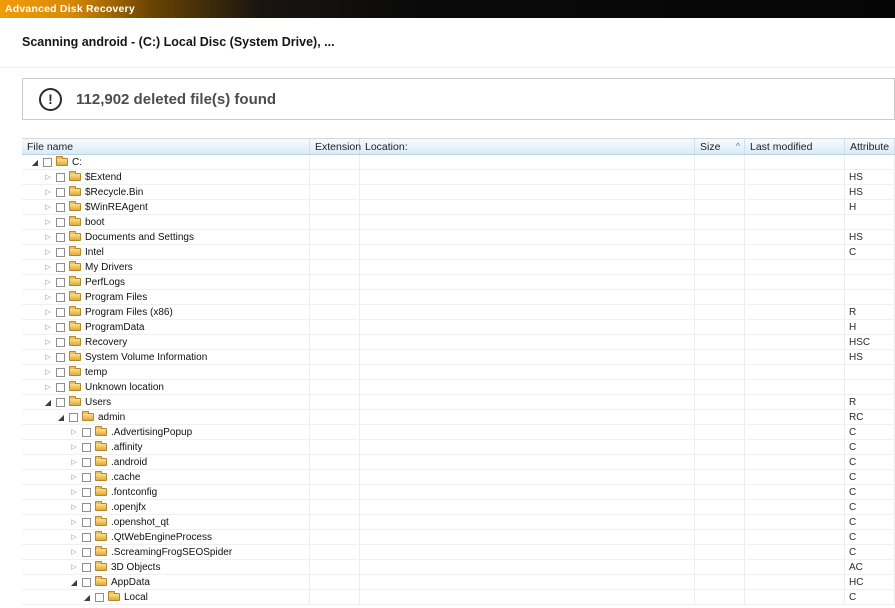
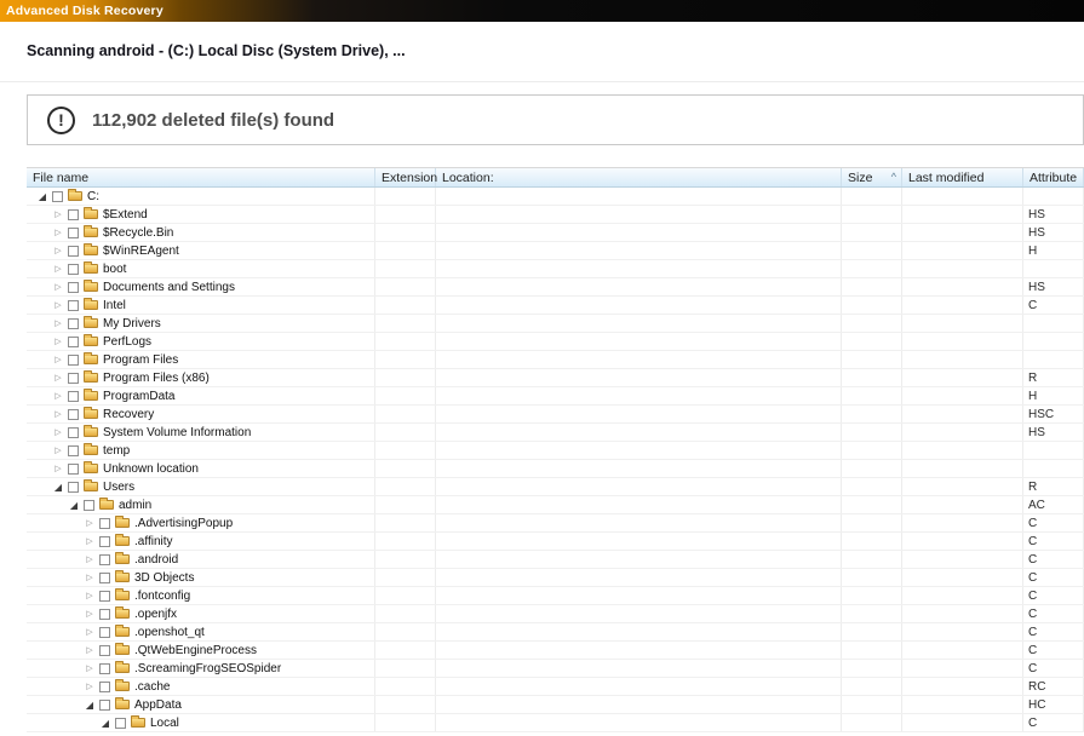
  Advanced Disk Recovery
  Scanning android - (C:) Local Disc (System Drive), ...
  !
  112,902 deleted file(s) found
  File name
  Extension
  Location:
  Size
  ^
  Last modified
  Attribute
  ◢
  C:
  $Extend
  HS
  $Recycle.Bin
  HS
  $WinREAgent
  H
  boot
  Documents and Settings
  HS
  Intel
  C
  My Drivers
  PerfLogs
  Program Files
  Program Files (x86)
  R
  ProgramData
  H
  Recovery
  HSC
  System Volume Information
  HS
  temp
  Unknown location
  ◢
  Users
  R
  ◢
  admin
- RC
+ AC
  .AdvertisingPopup
  C
  .affinity
  C
  .android
  C
- .cache
+ 3D Objects
  C
  .fontconfig
  C
  .openjfx
  C
  .openshot_qt
  C
  .QtWebEngineProcess
  C
  .ScreamingFrogSEOSpider
  C
- 3D Objects
+ .cache
- AC
+ RC
  ◢
  AppData
  HC
  ◢
  Local
  C
